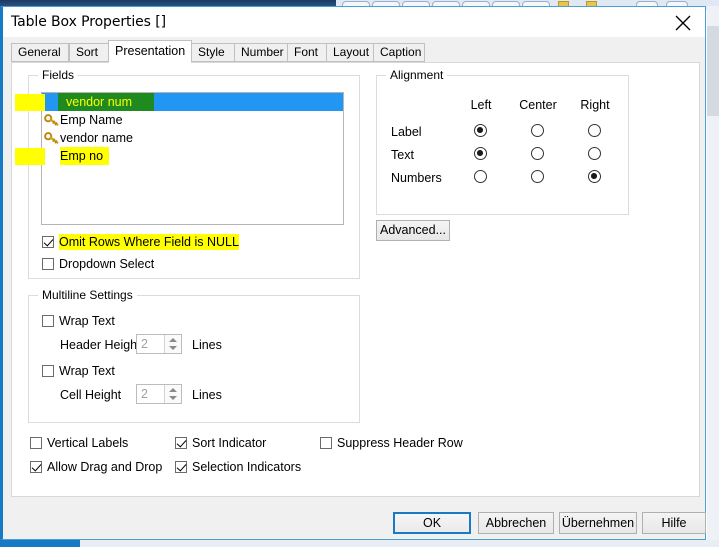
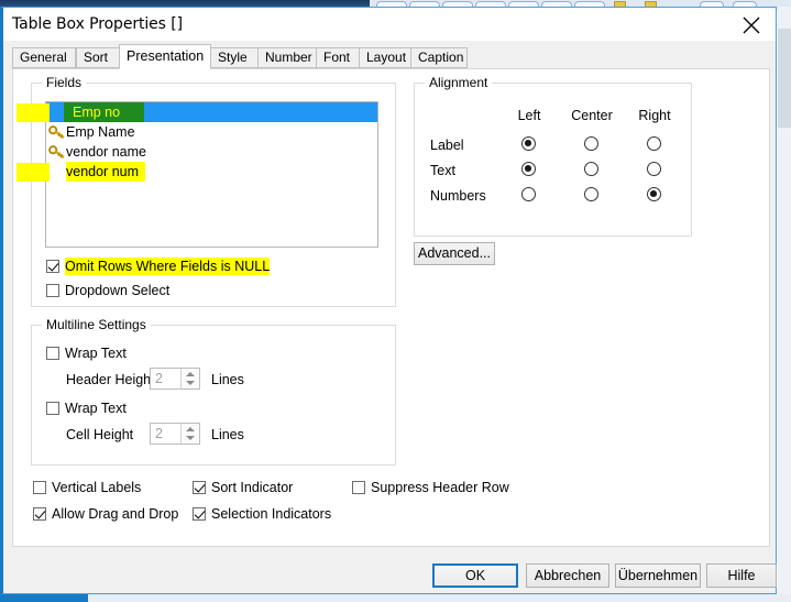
  Table Box Properties []
  General
  Sort
  Presentation
  Style
  Number
  Font
  Layout
  Caption
  Fields
- vendor num
+ Emp no
  Emp Name
  vendor name
- Emp no
+ vendor num
- Omit Rows Where Field is NULL
+ Omit Rows Where Fields is NULL
  Dropdown Select
  Alignment
  Left
  Center
  Right
  Label
  Text
  Numbers
  Advanced...
  Multiline Settings
  Wrap Text
  Header Heigh
  2
  Lines
  Wrap Text
  Cell Height
  2
  Lines
  Vertical Labels
  Sort Indicator
  Suppress Header Row
  Allow Drag and Drop
  Selection Indicators
  OK
  Abbrechen
  Übernehmen
  Hilfe
